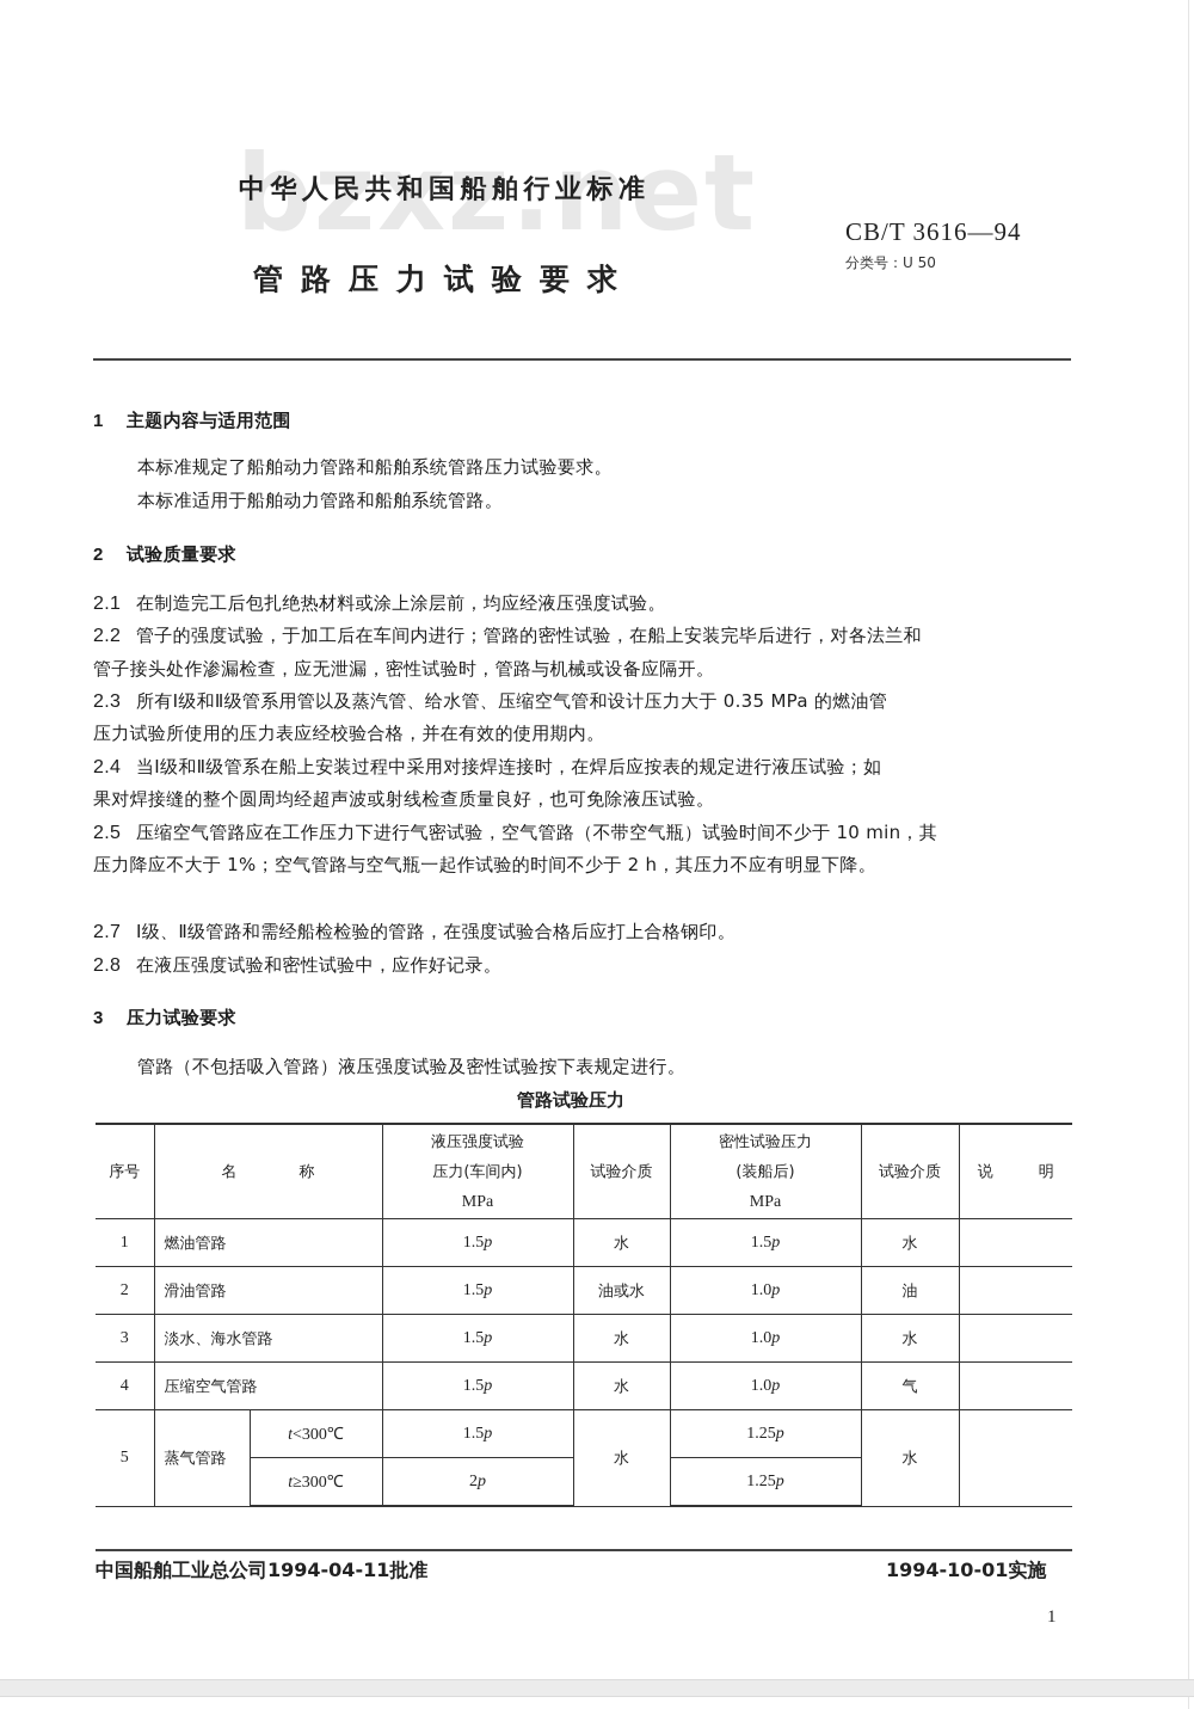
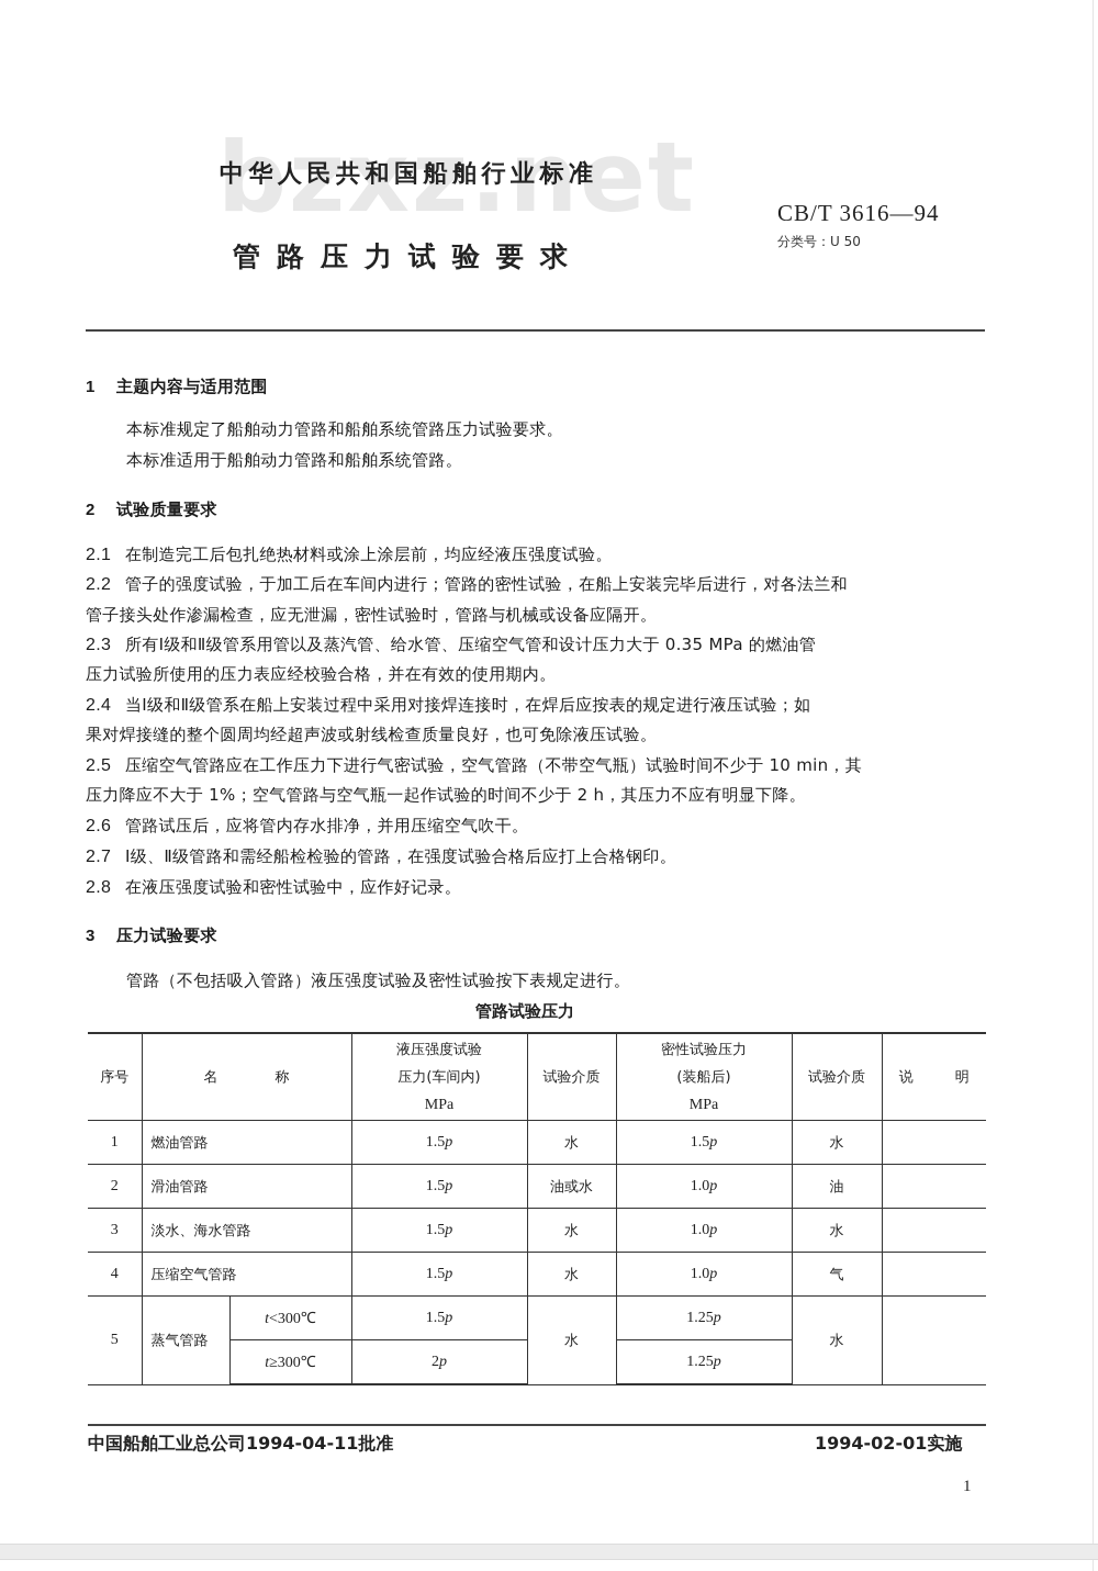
  bzxz.net
  中华人民共和国船舶行业标准
  管路压力试验要求
  CB/T 3616—94
  分类号：U 50
  1 主题内容与适用范围
  本标准规定了船舶动力管路和船舶系统管路压力试验要求。
  本标准适用于船舶动力管路和船舶系统管路。
  2 试验质量要求
  2.1 在制造完工后包扎绝热材料或涂上涂层前，均应经液压强度试验。
  2.2 管子的强度试验，于加工后在车间内进行；管路的密性试验，在船上安装完毕后进行，对各法兰和
  管子接头处作渗漏检查，应无泄漏，密性试验时，管路与机械或设备应隔开。
  2.3 所有Ⅰ级和Ⅱ级管系用管以及蒸汽管、给水管、压缩空气管和设计压力大于 0.35 MPa 的燃油管
  压力试验所使用的压力表应经校验合格，并在有效的使用期内。
  2.4 当Ⅰ级和Ⅱ级管系在船上安装过程中采用对接焊连接时，在焊后应按表的规定进行液压试验；如
  果对焊接缝的整个圆周均经超声波或射线检查质量良好，也可免除液压试验。
  2.5 压缩空气管路应在工作压力下进行气密试验，空气管路（不带空气瓶）试验时间不少于 10 min，其
  压力降应不大于 1%；空气管路与空气瓶一起作试验的时间不少于 2 h，其压力不应有明显下降。
+ 2.6 管路试压后，应将管内存水排净，并用压缩空气吹干。
  2.7 Ⅰ级、Ⅱ级管路和需经船检检验的管路，在强度试验合格后应打上合格钢印。
  2.8 在液压强度试验和密性试验中，应作好记录。
  3 压力试验要求
  管路（不包括吸入管路）液压强度试验及密性试验按下表规定进行。
  管路试验压力
  序号	名 称	液压强度试验 压力(车间内) MPa	试验介质	密性试验压力 (装船后) MPa	试验介质	说 明
  1	燃油管路	1.5p	水	1.5p	水
  2	滑油管路	1.5p	油或水	1.0p	油
  3	淡水、海水管路	1.5p	水	1.0p	水
  4	压缩空气管路	1.5p	水	1.0p	气
  5	蒸气管路	t<300℃	1.5p	水	1.25p	水
  t≥300℃	2p	1.25p
  中国船舶工业总公司1994-04-11批准
- 1994-10-01实施
+ 1994-02-01实施
  1
